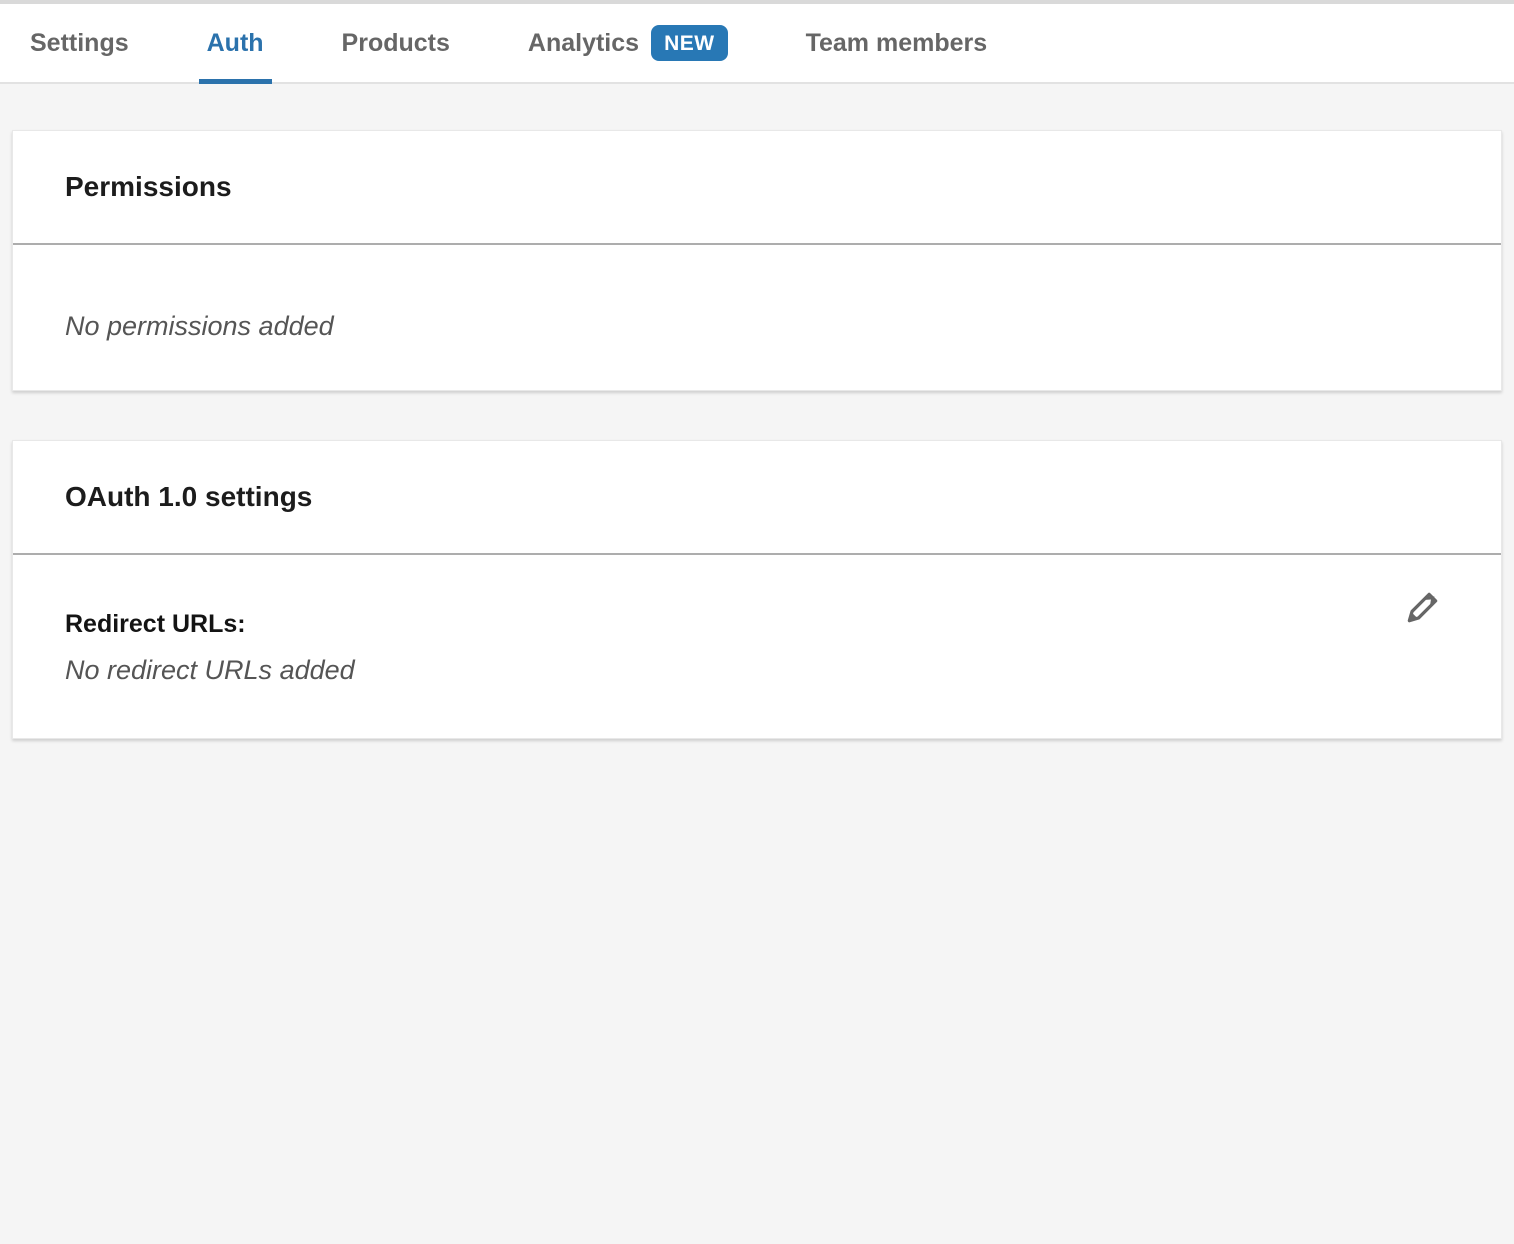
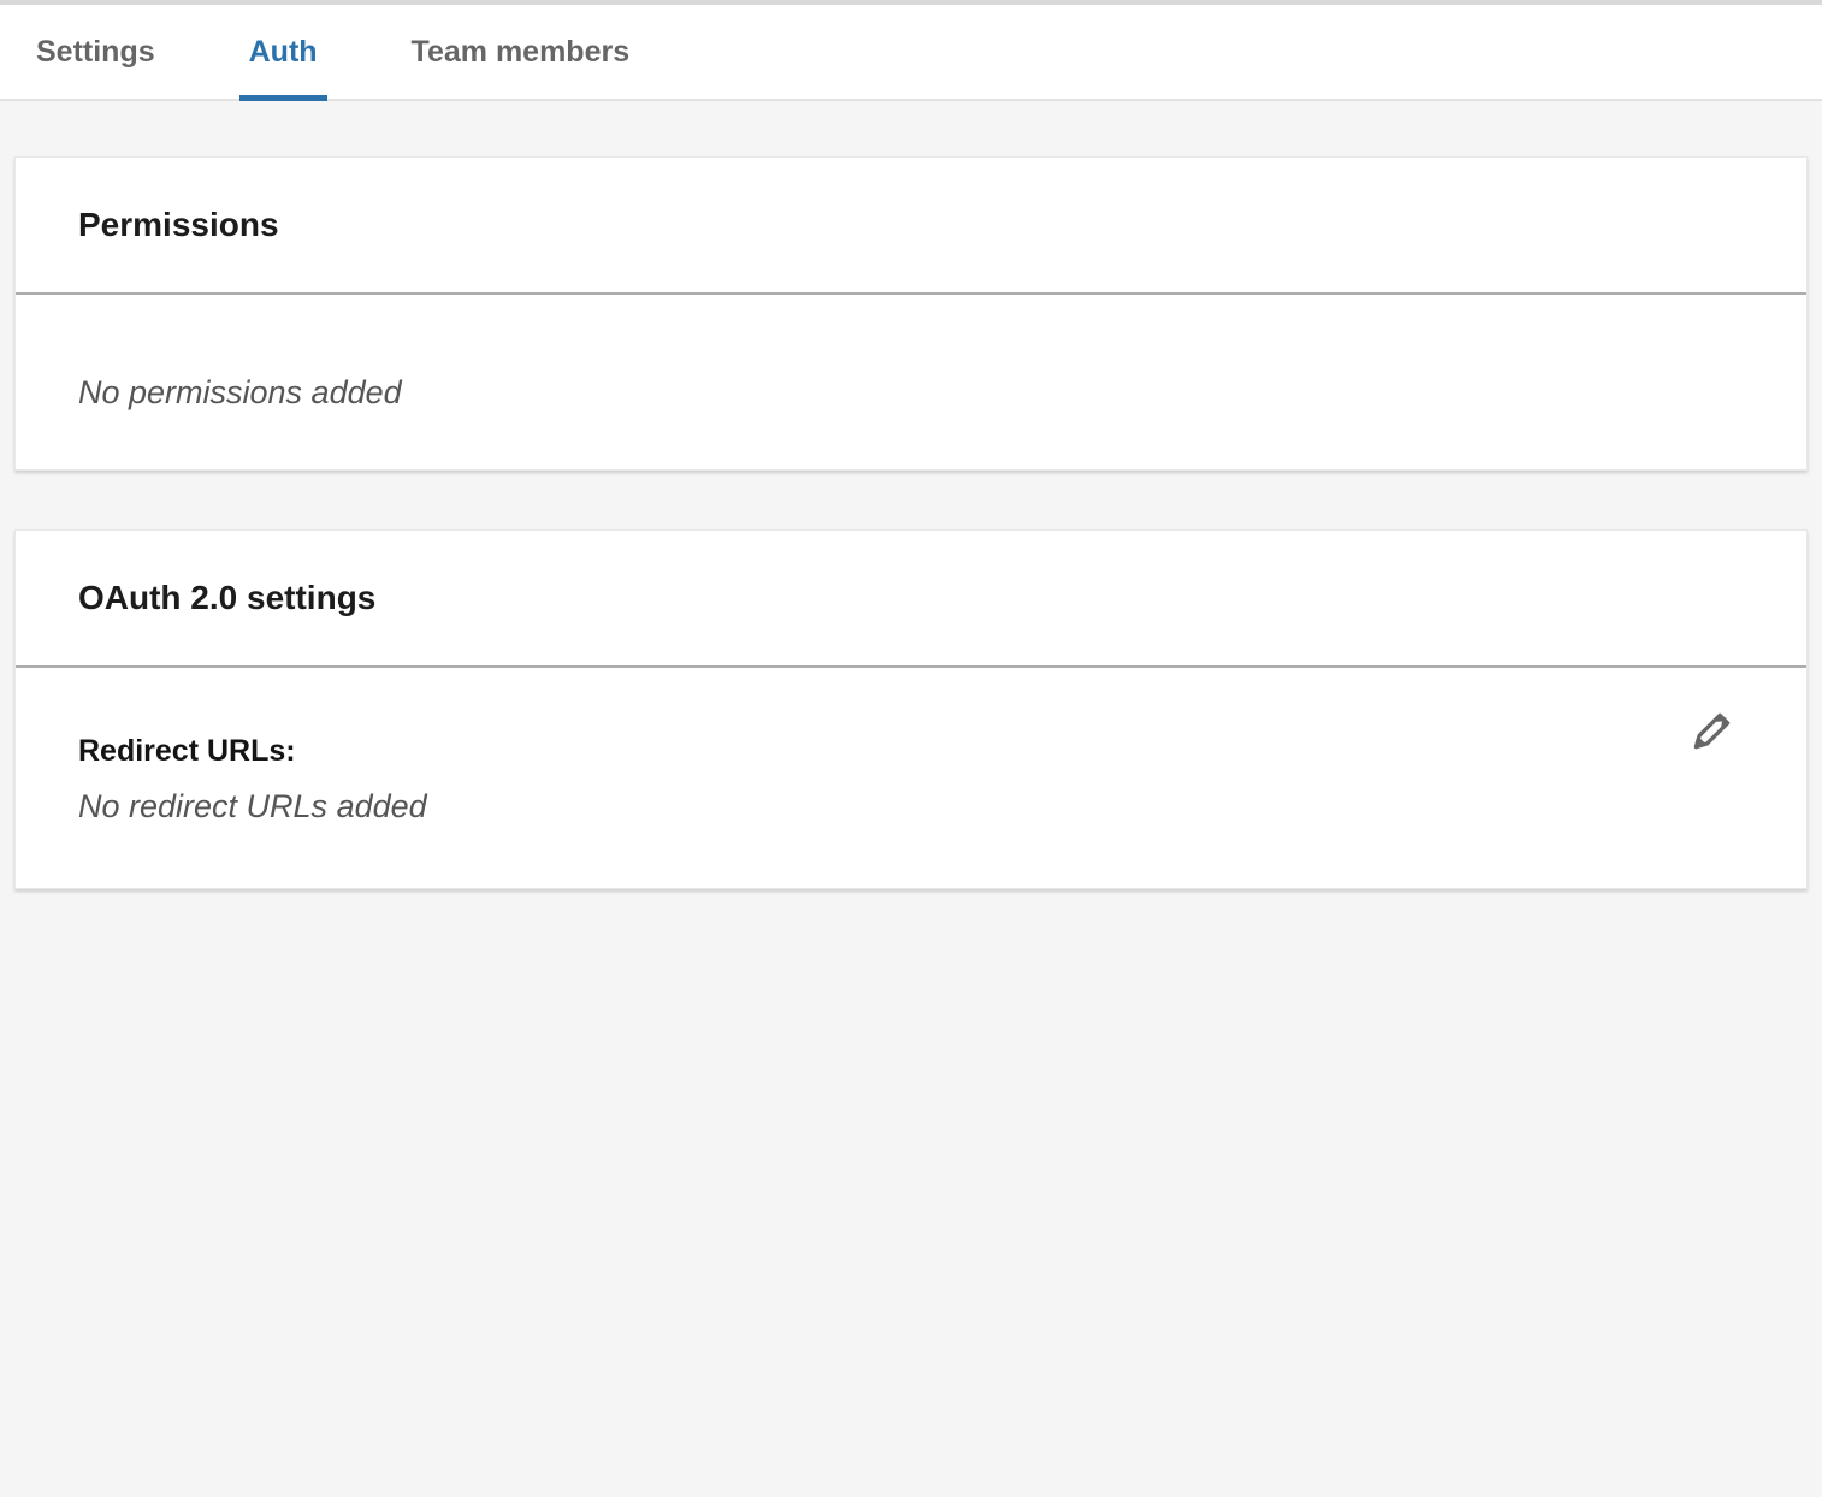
  Settings
  Auth
- Products
- Analytics
- NEW
  Team members
  Permissions
  No permissions added
- OAuth 1.0 settings
+ OAuth 2.0 settings
  Redirect URLs:
  No redirect URLs added
